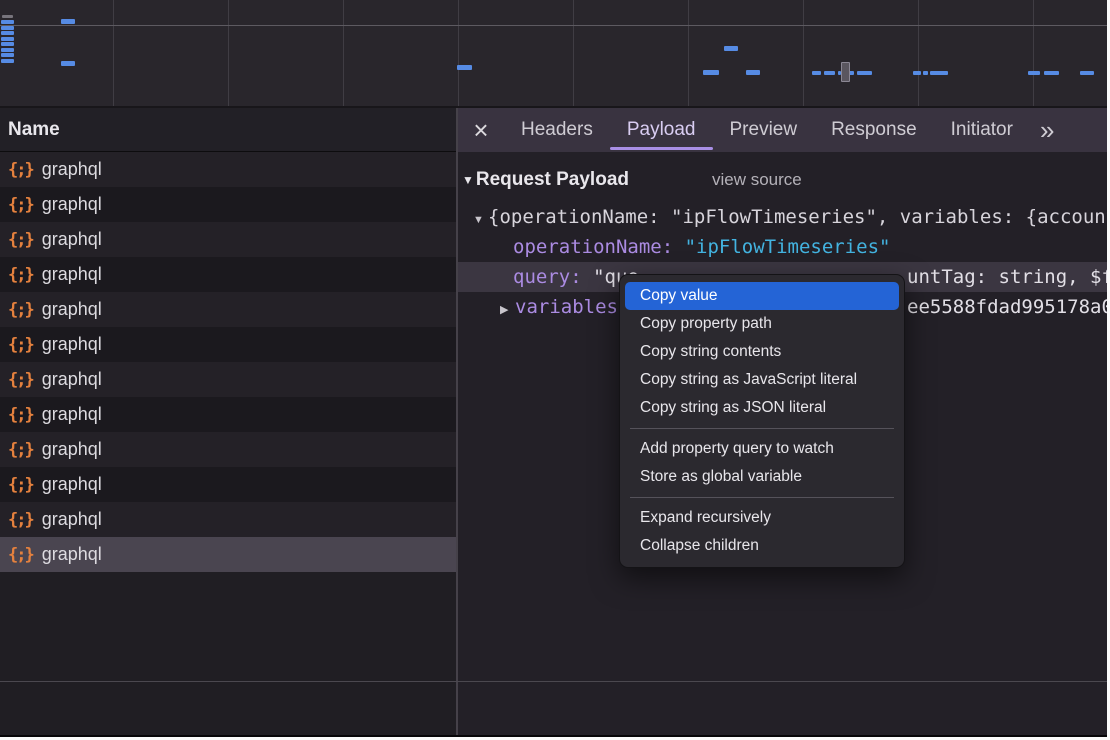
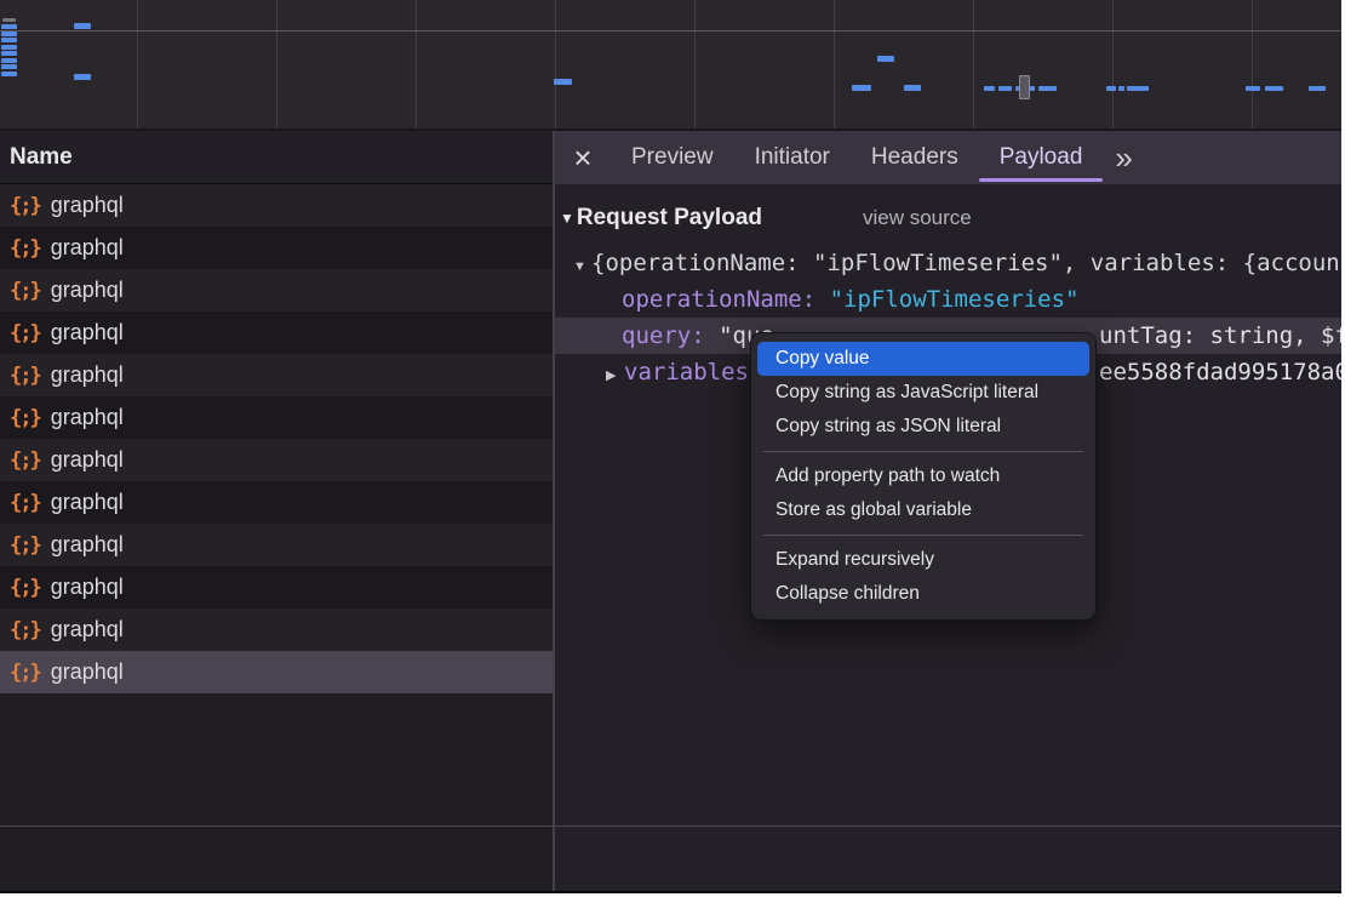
  Name
  ×
- Headers
+ Preview
- Payload
+ Initiator
- Preview
+ Headers
- Response
- Initiator
+ Payload
  »
  {;}
  graphql
  {;}
  graphql
  {;}
  graphql
  {;}
  graphql
  {;}
  graphql
  {;}
  graphql
  {;}
  graphql
  {;}
  graphql
  {;}
  graphql
  {;}
  graphql
  {;}
  graphql
  {;}
  graphql
  ▼
  Request Payload
  view source
  ▼ {operationName: "ipFlowTimeseries", variables: {accoun
  operationName: "ipFlowTimeseries"
  query: "q
  untTag: string, $
  ▶ variables
  ee5588fdad995178a
  Copy value
- Copy property path
- Copy string contents
  Copy string as JavaScript literal
  Copy string as JSON literal
- Add property query to watch
+ Add property path to watch
  Store as global variable
  Expand recursively
  Collapse children
